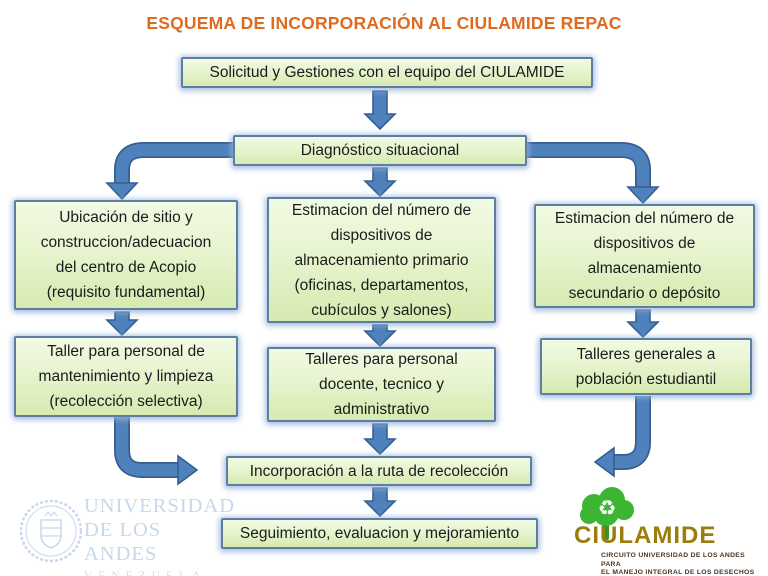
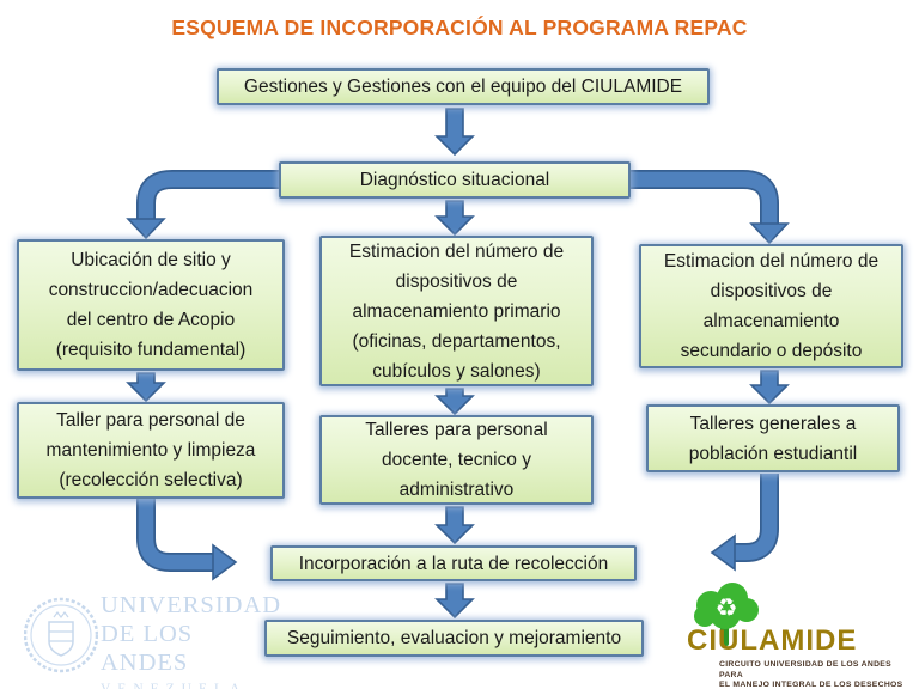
- ESQUEMA DE INCORPORACIÓN AL CIULAMIDE REPAC
+ ESQUEMA DE INCORPORACIÓN AL PROGRAMA REPAC
- Solicitud y Gestiones con el equipo del CIULAMIDE
+ Gestiones y Gestiones con el equipo del CIULAMIDE
  Diagnóstico situacional
  Ubicación de sitio y
  construccion/adecuacion
  del centro de Acopio
  (requisito fundamental)
  Estimacion del número de
  dispositivos de
  almacenamiento primario
  (oficinas, departamentos,
  cubículos y salones)
  Estimacion del número de
  dispositivos de
  almacenamiento
  secundario o depósito
  Taller para personal de
  mantenimiento y limpieza
  (recolección selectiva)
  Talleres para personal
  docente, tecnico y
  administrativo
  Talleres generales a
  población estudiantil
  Incorporación a la ruta de recolección
  Seguimiento, evaluacion y mejoramiento
  UNIVERSIDAD
  DE LOS ANDES
  ♻
  CIULAMIDE
